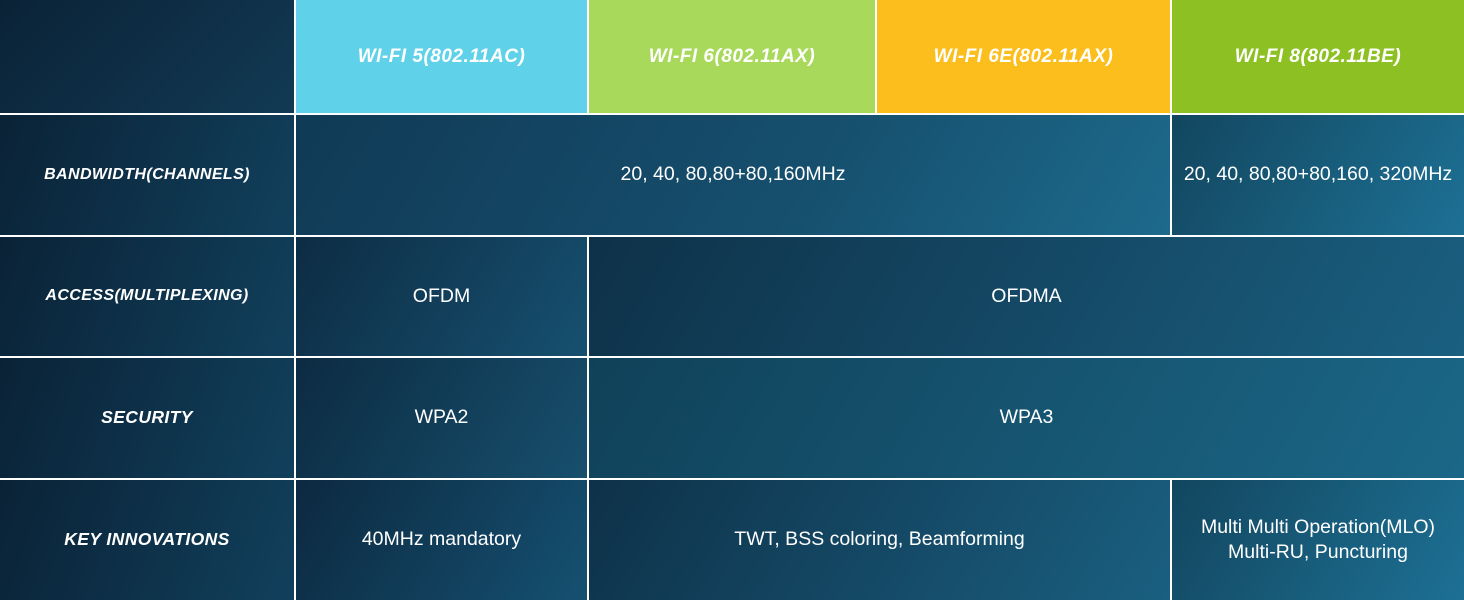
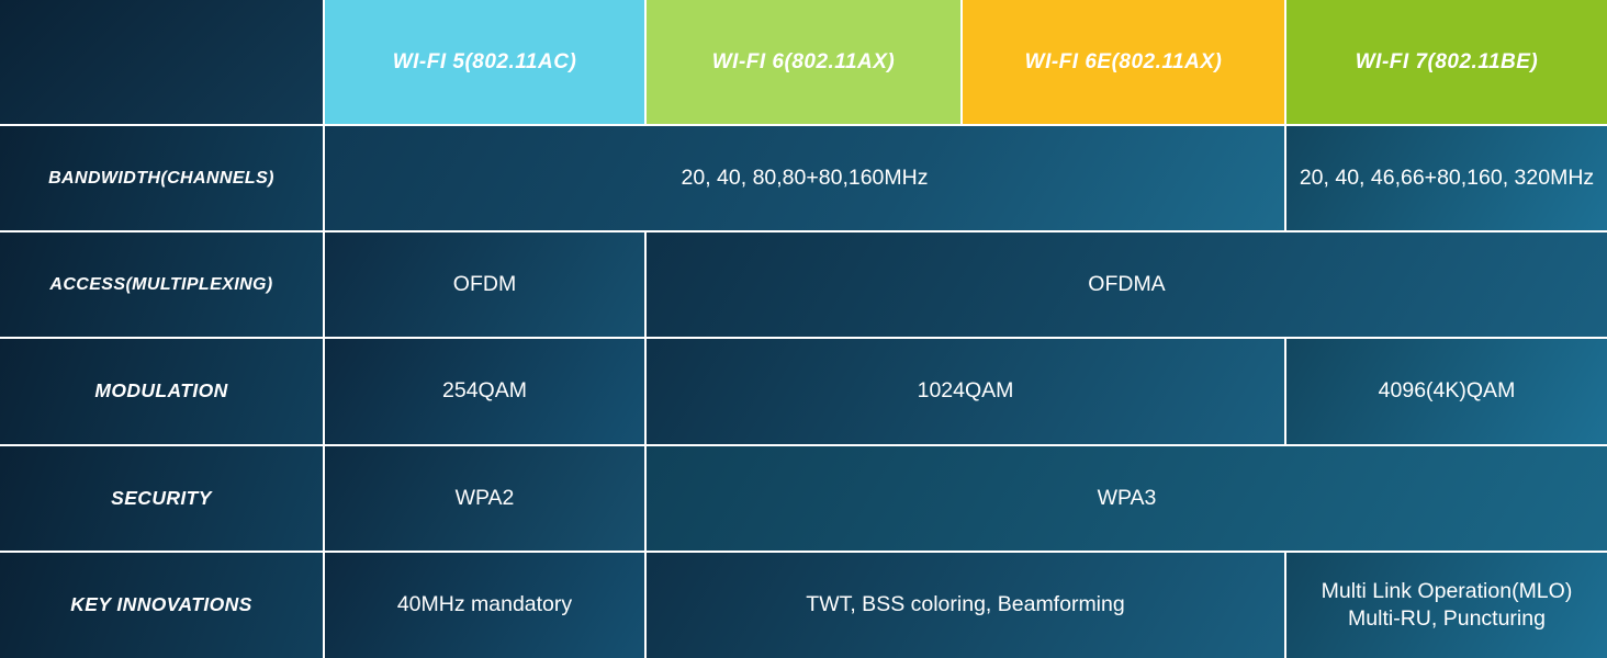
- 	WI-FI 5(802.11AC)	WI-FI 6(802.11AX)	WI-FI 6E(802.11AX)	WI-FI 8(802.11BE)
+ 	WI-FI 5(802.11AC)	WI-FI 6(802.11AX)	WI-FI 6E(802.11AX)	WI-FI 7(802.11BE)
- BANDWIDTH(CHANNELS)	20, 40, 80,80+80,160MHz	20, 40, 80,80+80,160, 320MHz
+ BANDWIDTH(CHANNELS)	20, 40, 80,80+80,160MHz	20, 40, 46,66+80,160, 320MHz
  ACCESS(MULTIPLEXING)	OFDM	OFDMA
+ MODULATION	254QAM	1024QAM	4096(4K)QAM
  SECURITY	WPA2	WPA3
- KEY INNOVATIONS	40MHz mandatory	TWT, BSS coloring, Beamforming	Multi Multi Operation(MLO) Multi-RU, Puncturing
+ KEY INNOVATIONS	40MHz mandatory	TWT, BSS coloring, Beamforming	Multi Link Operation(MLO) Multi-RU, Puncturing
